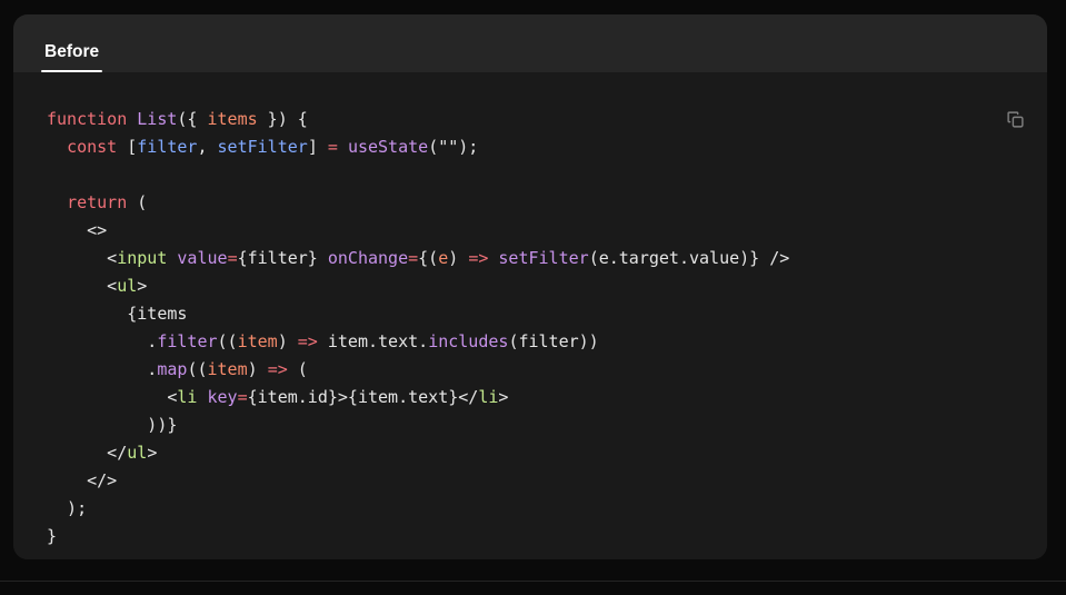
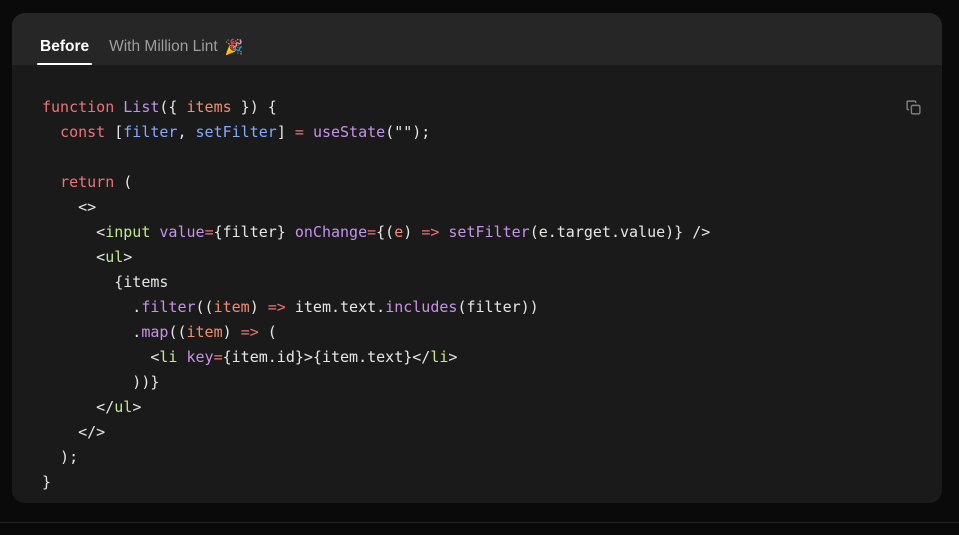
  Before
+ With Million Lint
+ 🎉
  function List({ items }) { const [filter, setFilter] = useState(""); return ( <> <input value={filter} onChange={(e) => setFilter(e.target.value)} /> <ul> {items .filter((item) => item.text.includes(filter)) .map((item) => ( <li key={item.id}>{item.text}</li> ))} </ul> </> ); }
